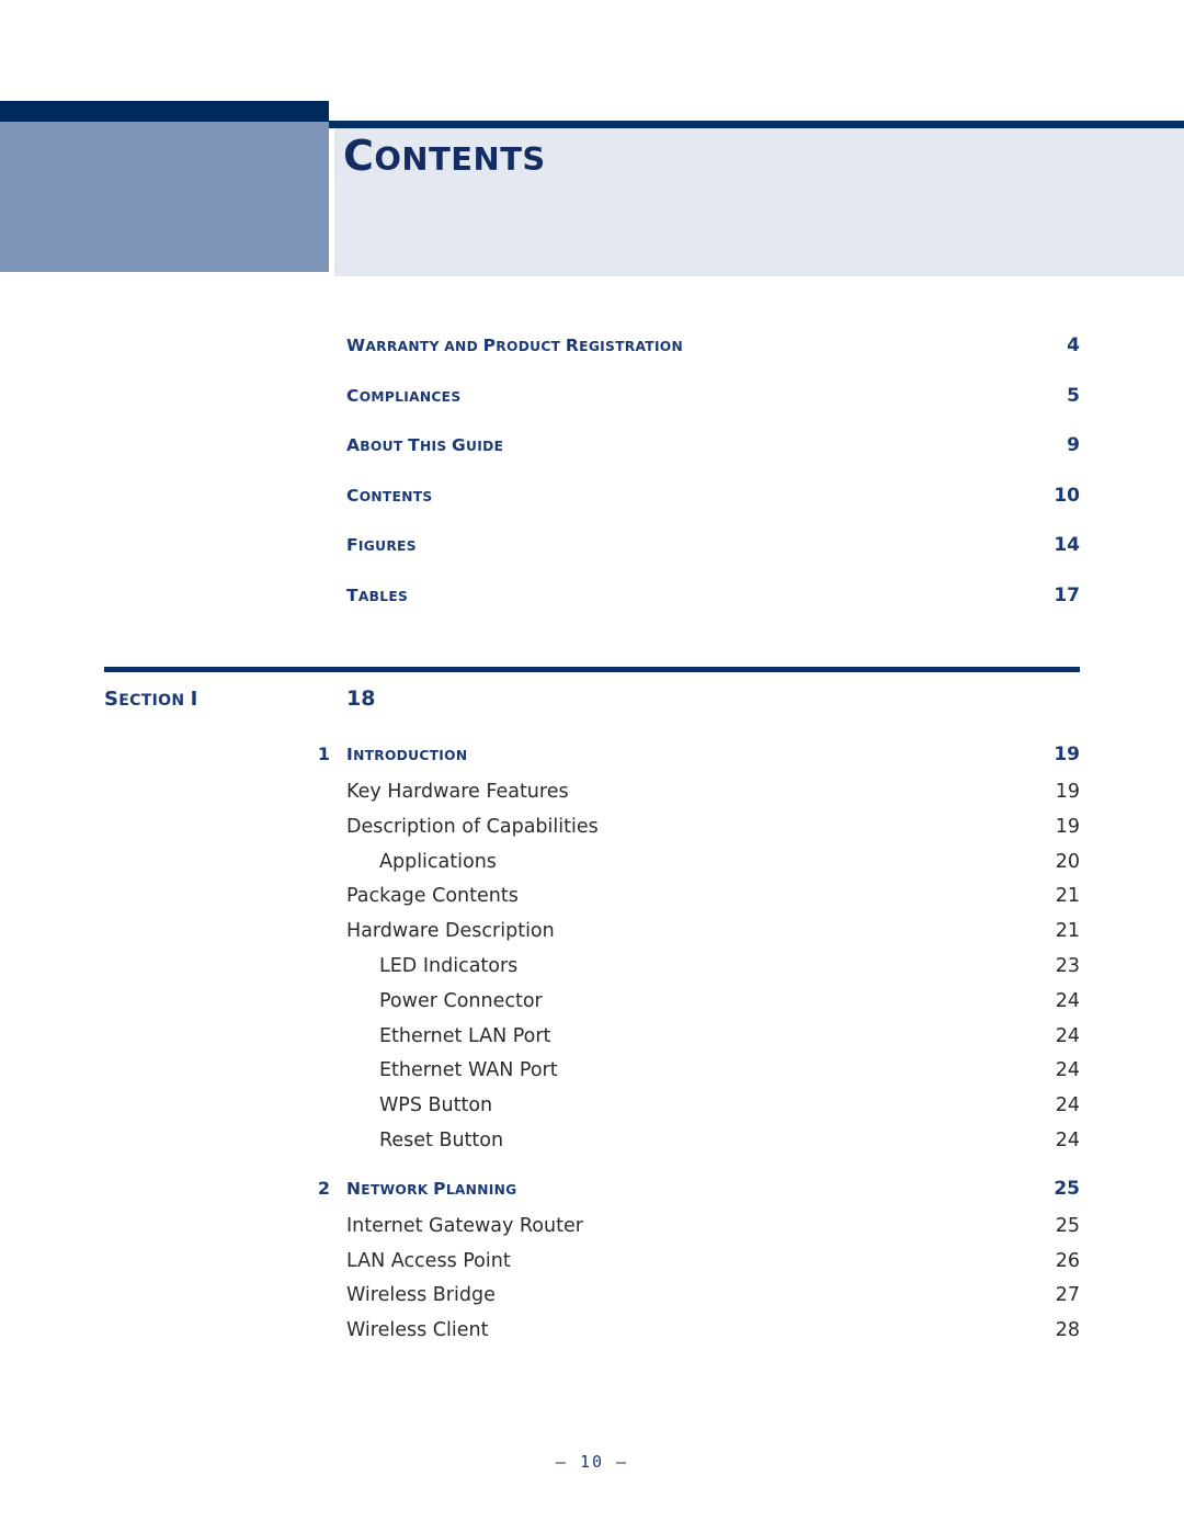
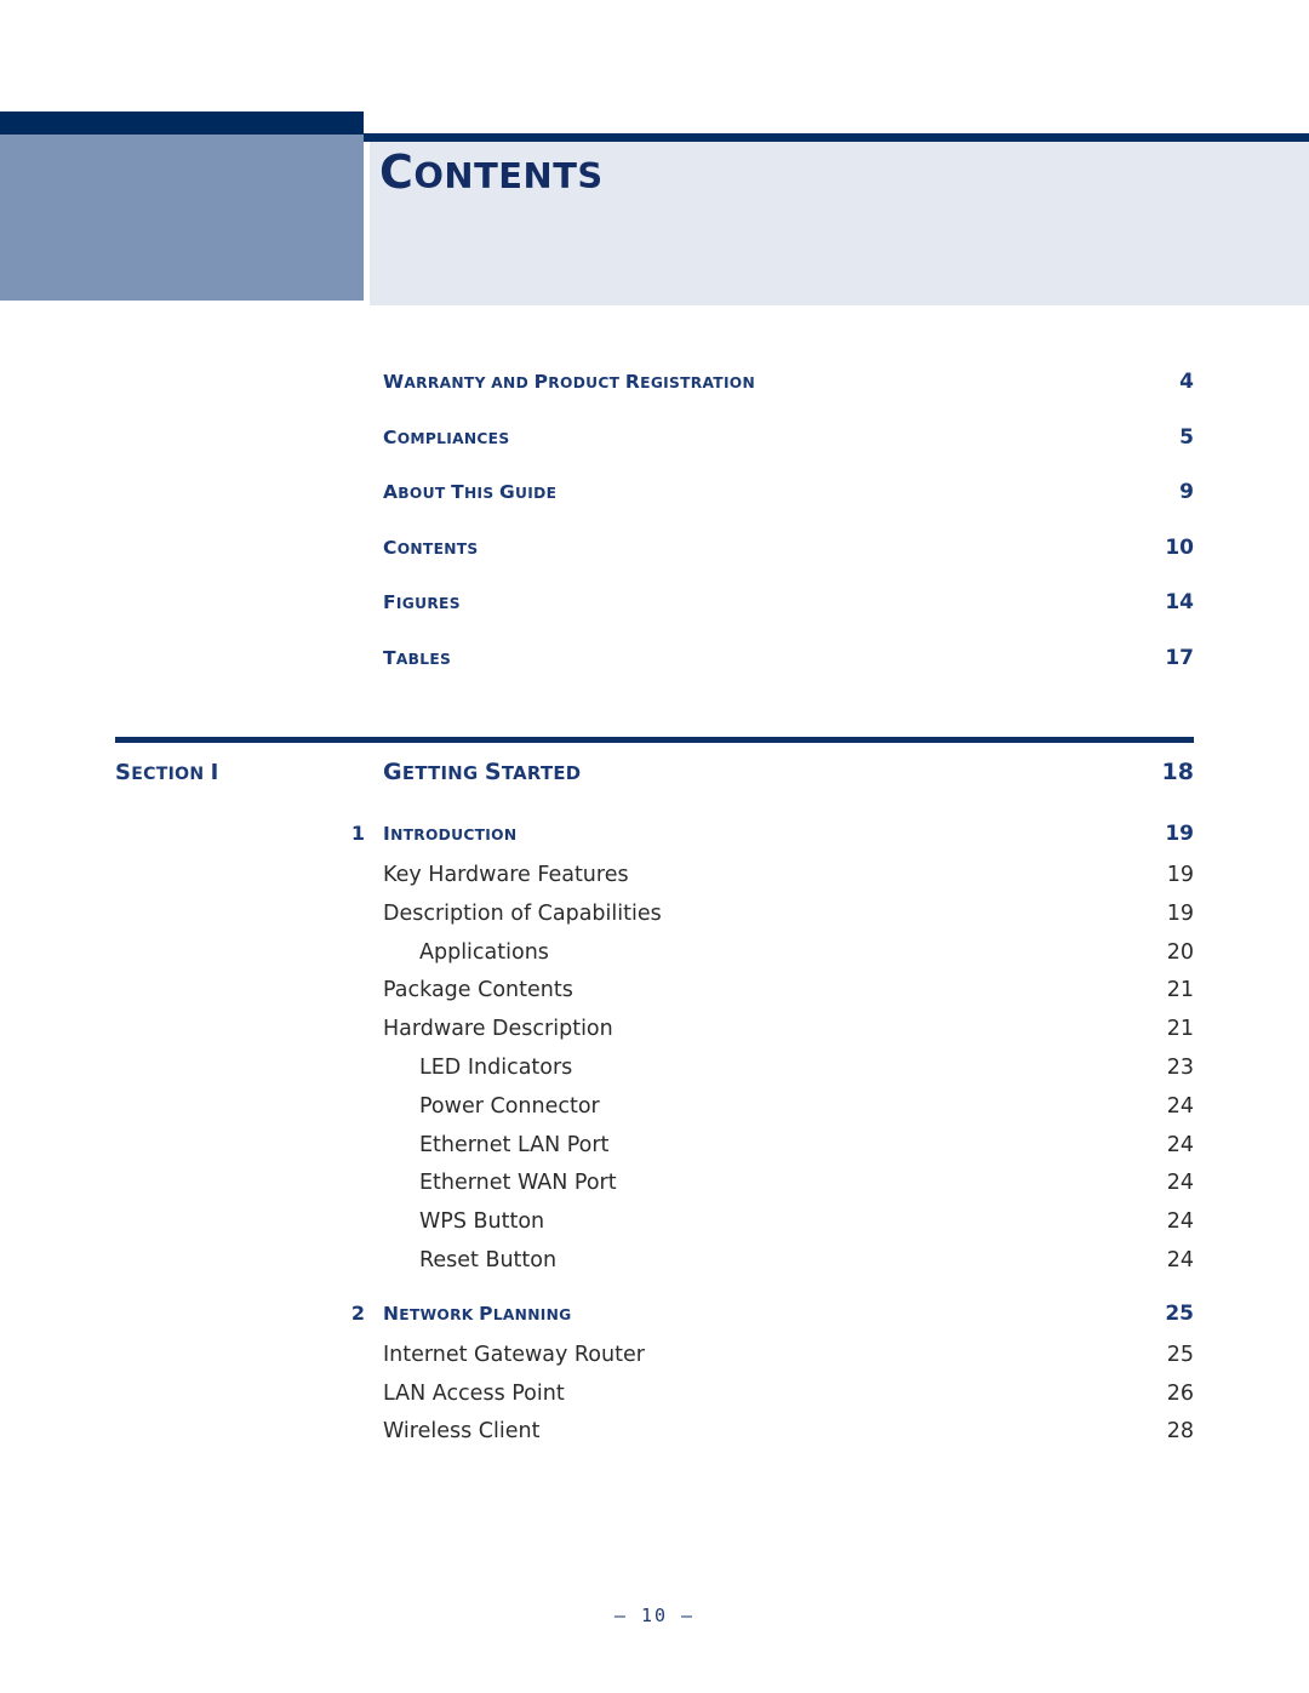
  CONTENTS
  WARRANTY AND PRODUCT REGISTRATION
  4
  COMPLIANCES
  5
  ABOUT THIS GUIDE
  9
  CONTENTS
  10
  FIGURES
  14
  TABLES
  17
  SECTION I
+ GETTING STARTED
  18
  1
  INTRODUCTION
  19
  Key Hardware Features
  19
  Description of Capabilities
  19
  Applications
  20
  Package Contents
  21
  Hardware Description
  21
  LED Indicators
  23
  Power Connector
  24
  Ethernet LAN Port
  24
  Ethernet WAN Port
  24
  WPS Button
  24
  Reset Button
  24
  2
  NETWORK PLANNING
  25
  Internet Gateway Router
  25
  LAN Access Point
  26
- Wireless Bridge
- 27
  Wireless Client
  28
  – 10 –
